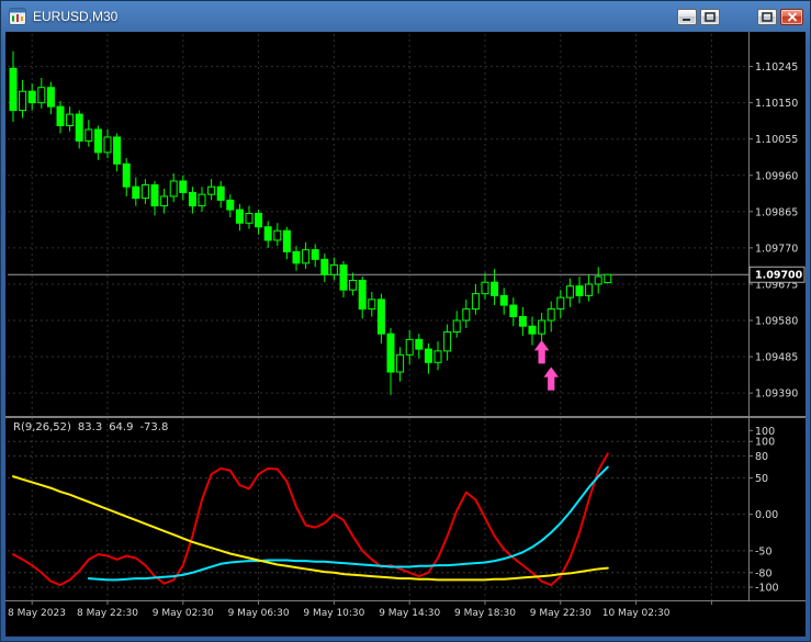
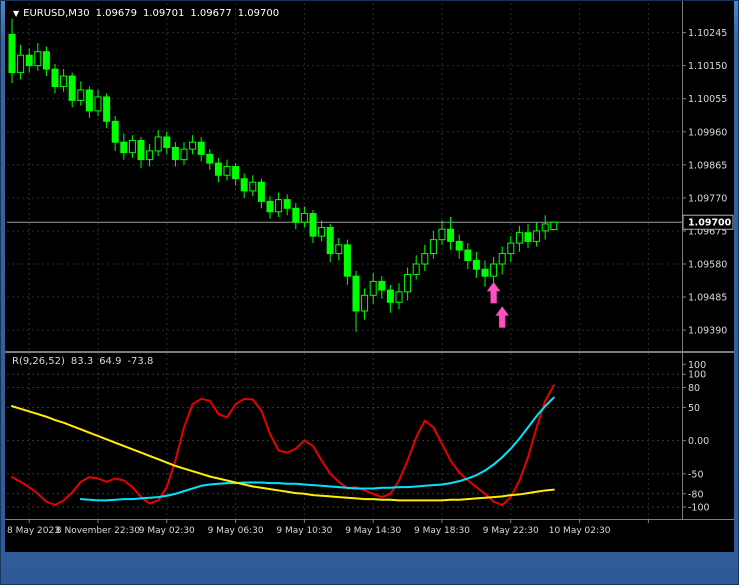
- EURUSD,M30
  1.10245
  1.10150
  1.10055
  1.09960
  1.09865
  1.09770
  1.09675
  1.09580
  1.09485
  1.09390
  100
  100
  80
  50
  0.00
  -50
  -80
  -100
  1.09700
  8 May 2023
- 8 May 22:30
+ 8 November 22:30
  9 May 02:30
  9 May 06:30
  9 May 10:30
  9 May 14:30
  9 May 18:30
  9 May 22:30
  10 May 02:30
+ ▼ EURUSD,M30 1.09679 1.09701 1.09677 1.09700
  R(9,26,52) 83.3 64.9 -73.8
